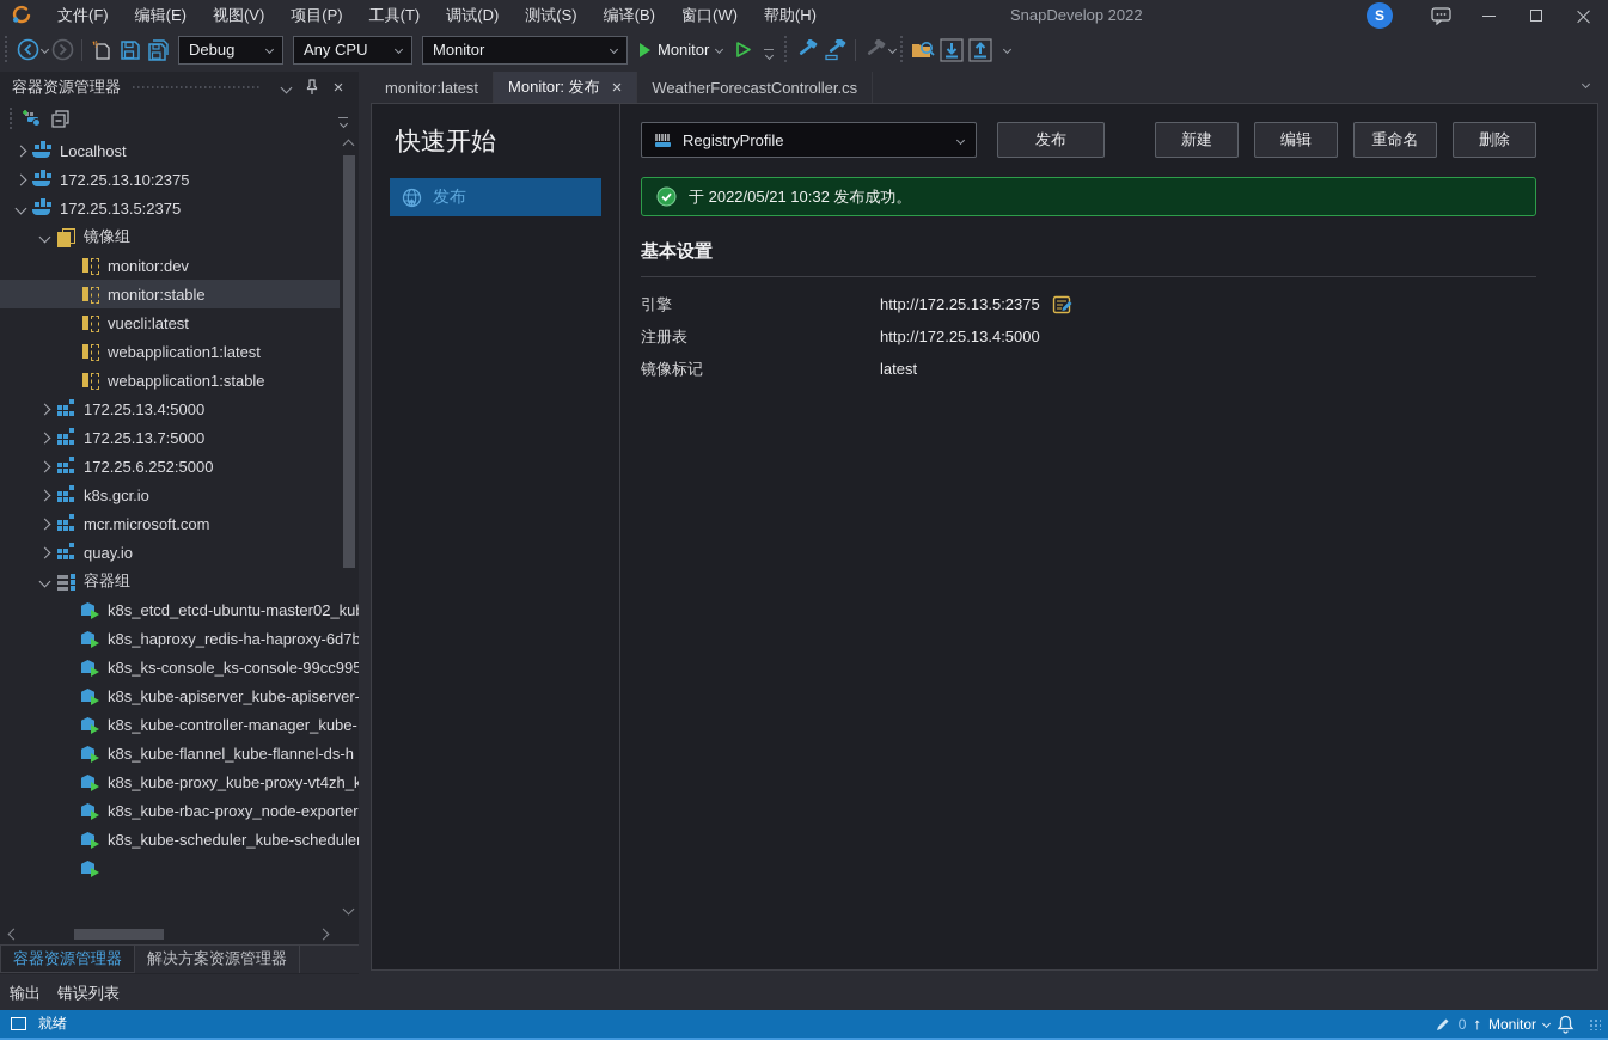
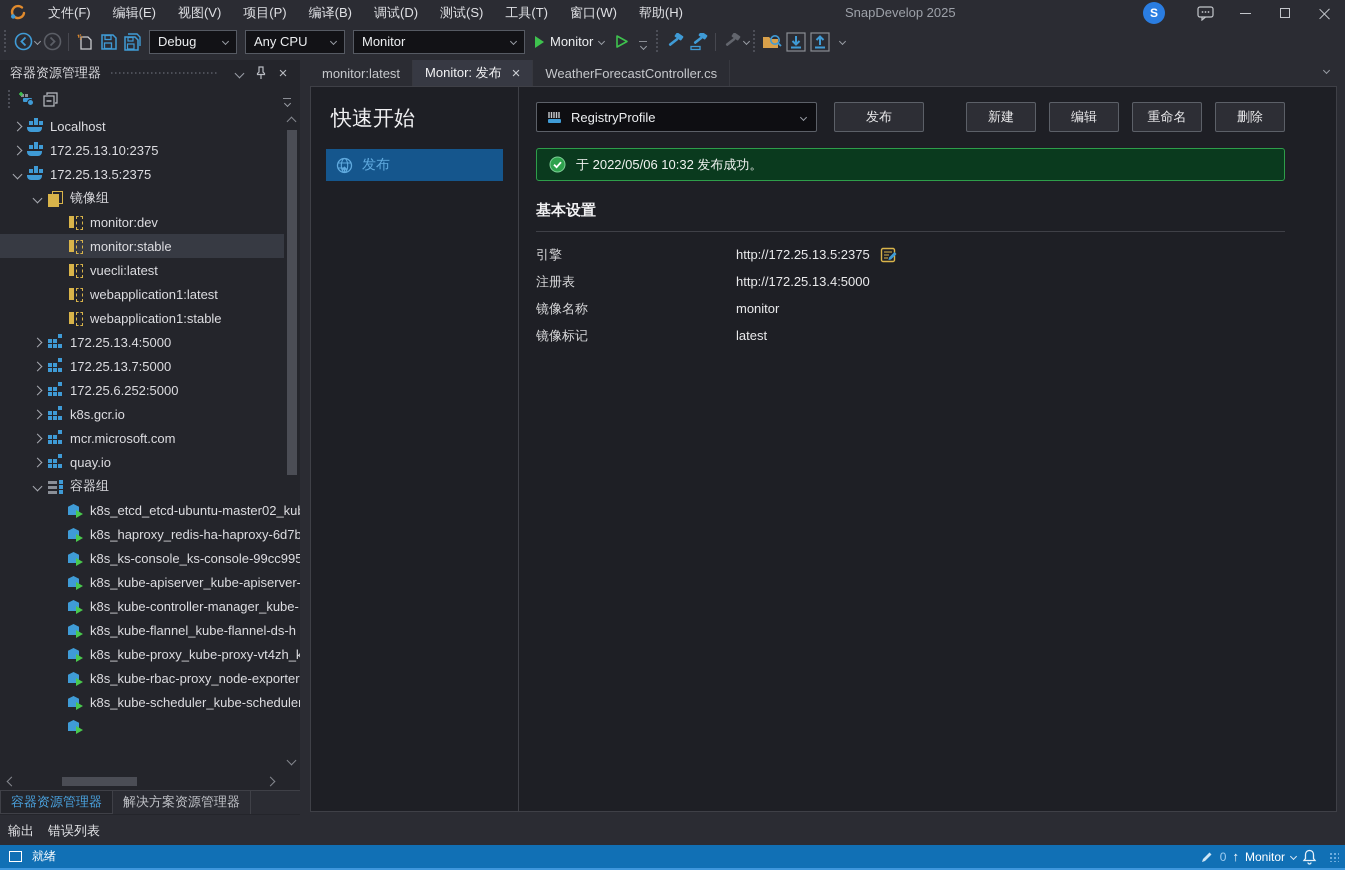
  文件(F)
  编辑(E)
  视图(V)
  项目(P)
- 工具(T)
+ 编译(B)
  调试(D)
  测试(S)
- 编译(B)
+ 工具(T)
  窗口(W)
  帮助(H)
- SnapDevelop 2022
+ SnapDevelop 2025
  S
  Debug
  Any CPU
  Monitor
  Monitor
  容器资源管理器
  ×
  Localhost
  172.25.13.10:2375
  172.25.13.5:2375
  镜像组
  monitor:dev
  monitor:stable
  vuecli:latest
  webapplication1:latest
  webapplication1:stable
  172.25.13.4:5000
  172.25.13.7:5000
  172.25.6.252:5000
  k8s.gcr.io
  mcr.microsoft.com
  quay.io
  容器组
  k8s_etcd_etcd-ubuntu-master02_ku
  k8s_haproxy_redis-ha-haproxy-6d7b
  k8s_ks-console_ks-console-99cc995
  k8s_kube-apiserver_kube-apiserver-
  k8s_kube-controller-manager_kube-
  k8s_kube-flannel_kube-flannel-ds-h
  k8s_kube-proxy_kube-proxy-vt4zh_k
  k8s_kube-rbac-proxy_node-exporter
  k8s_kube-scheduler_kube-schedule
  容器资源管理器
  解决方案资源管理器
  monitor:latest
  Monitor: 发布
  ×
  WeatherForecastController.cs
  快速开始
  发布
  RegistryProfile
  发布
  新建
  编辑
  重命名
  删除
- 于 2022/05/21 10:32 发布成功。
+ 于 2022/05/06 10:32 发布成功。
  基本设置
  引擎
  http://172.25.13.5:2375
  注册表
  http://172.25.13.4:5000
+ 镜像名称
+ monitor
  镜像标记
  latest
  输出
  错误列表
  就绪
  0
  ↑
  Monitor
